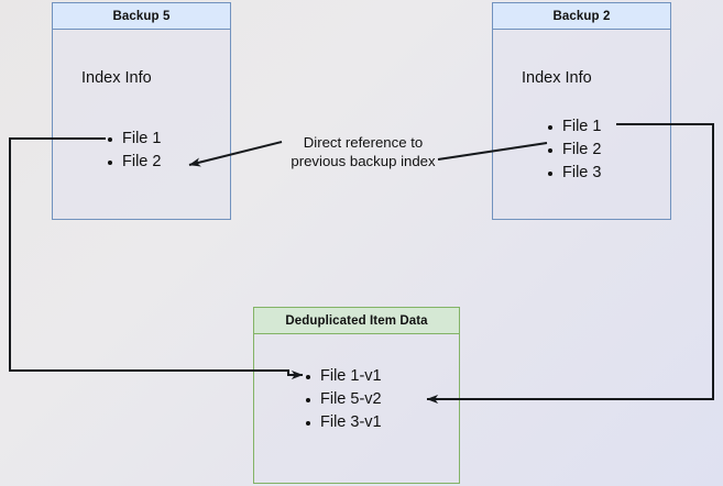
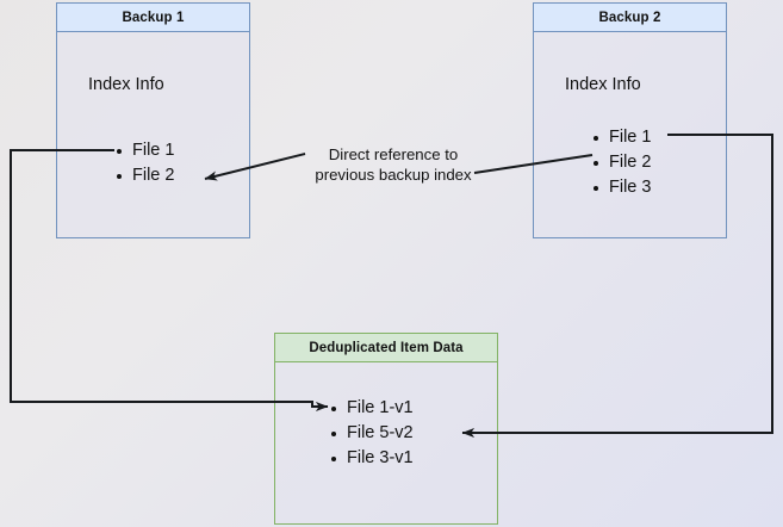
- Backup 5
+ Backup 1
  Index Info
  File 1
  File 2
  Backup 2
  Index Info
  File 1
  File 2
  File 3
  Deduplicated Item Data
  File 1-v1
  File 5-v2
  File 3-v1
  Direct reference to
  previous backup index
